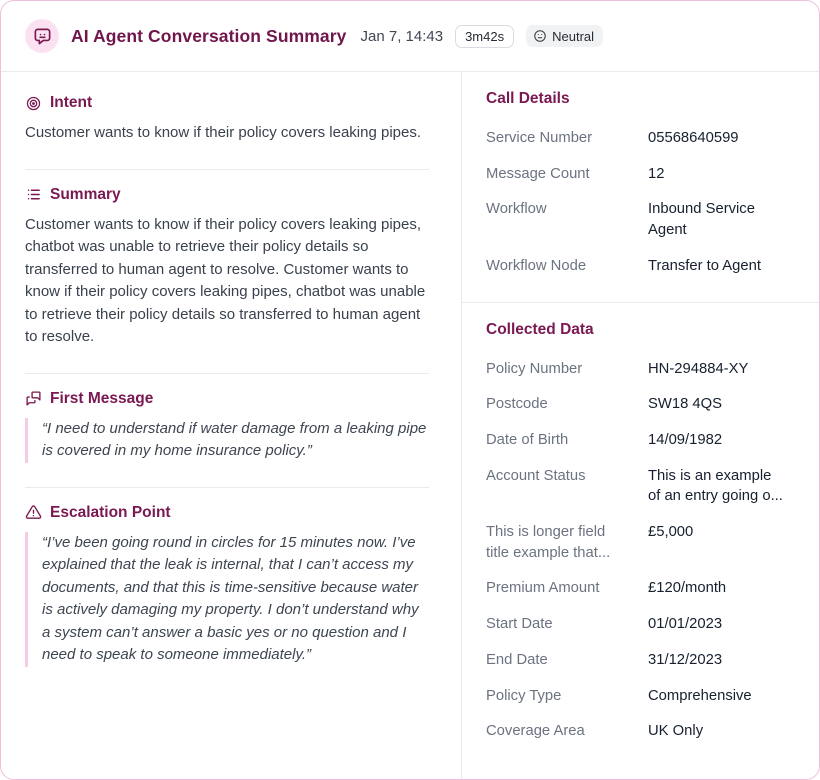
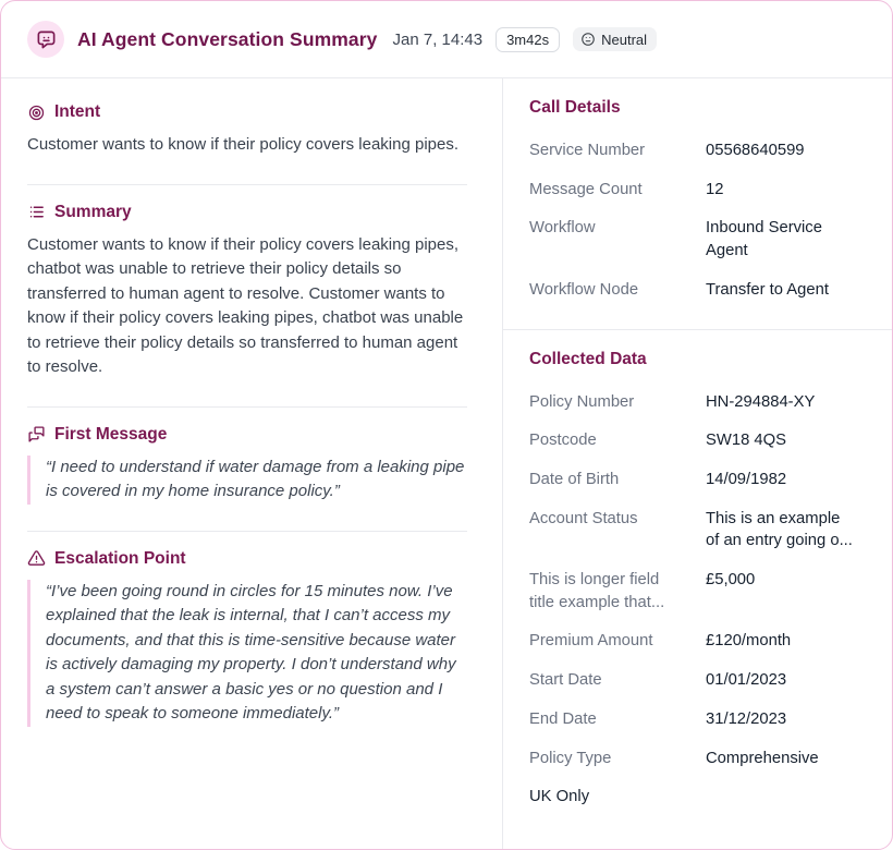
  AI Agent Conversation Summary
  Jan 7, 14:43
  3m42s
  Neutral
  Intent
  Customer wants to know if their policy covers leaking pipes.
  Summary
  Customer wants to know if their policy covers leaking pipes, chatbot was unable to retrieve their policy details so transferred to human agent to resolve. Customer wants to know if their policy covers leaking pipes, chatbot was unable to retrieve their policy details so transferred to human agent to resolve.
  First Message
  “I need to understand if water damage from a leaking pipe is covered in my home insurance policy.”
  Escalation Point
  “I’ve been going round in circles for 15 minutes now. I’ve explained that the leak is internal, that I can’t access my documents, and that this is time-sensitive because water is actively damaging my property. I don’t understand why a system can’t answer a basic yes or no question and I need to speak to someone immediately.”
  Call Details
  Service Number
  05568640599
  Message Count
  12
  Workflow
  Inbound Service
  Agent
  Workflow Node
  Transfer to Agent
  Collected Data
  Policy Number
  HN-294884-XY
  Postcode
  SW18 4QS
  Date of Birth
  14/09/1982
  Account Status
  This is an example
  of an entry going o...
  This is longer field
  title example that...
  £5,000
  Premium Amount
  £120/month
  Start Date
  01/01/2023
  End Date
  31/12/2023
  Policy Type
  Comprehensive
- Coverage Area
  UK Only
